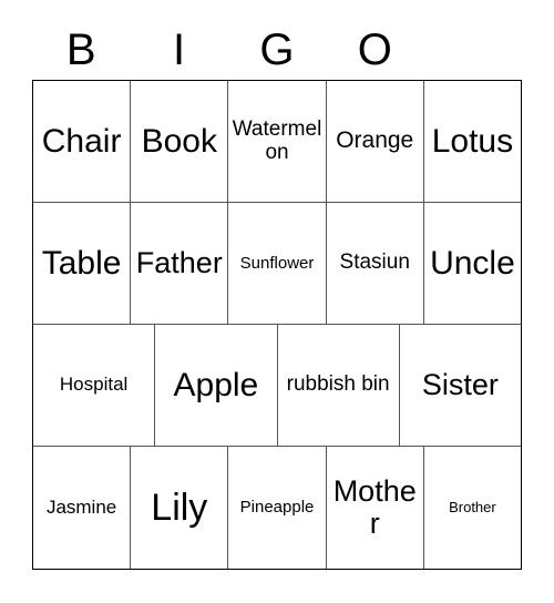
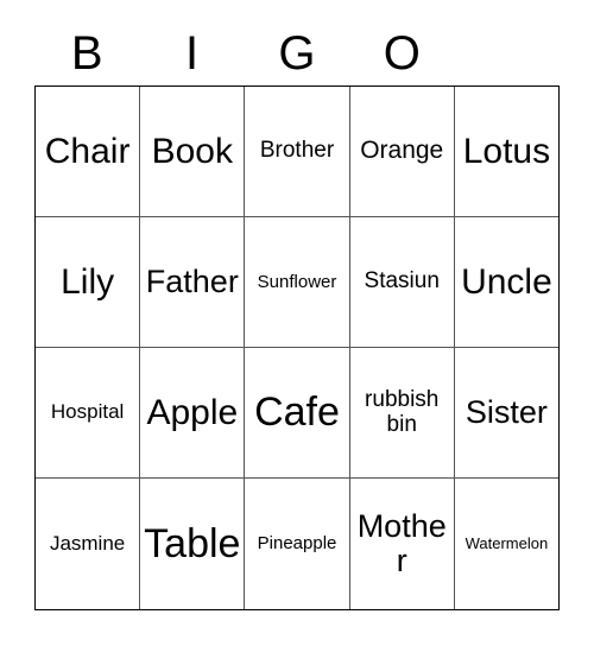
  B
  I
  G
  O
  Chair
  Book
- Watermelon
+ Brother
  Orange
  Lotus
- Table
+ Lily
  Father
  Sunflower
  Stasiun
  Uncle
  Hospital
  Apple
+ Cafe
  rubbish bin
  Sister
  Jasmine
- Lily
+ Table
  Pineapple
  Mother
- Brother
+ Watermelon
